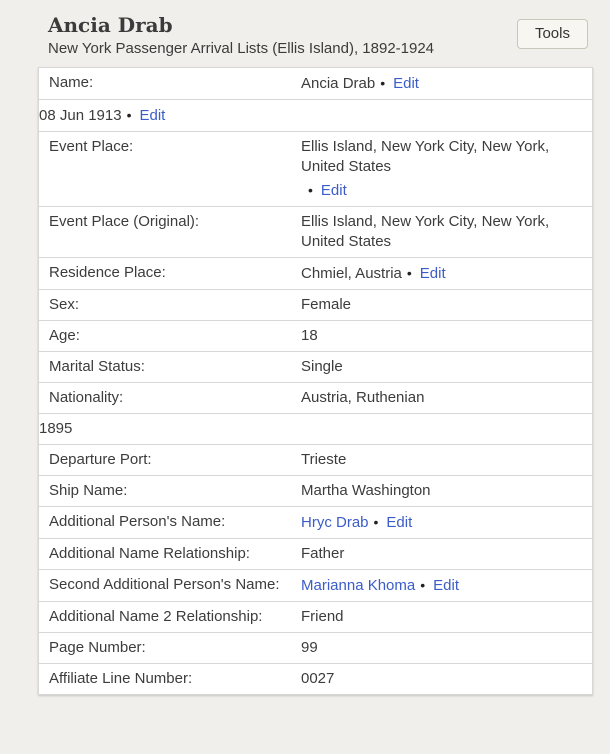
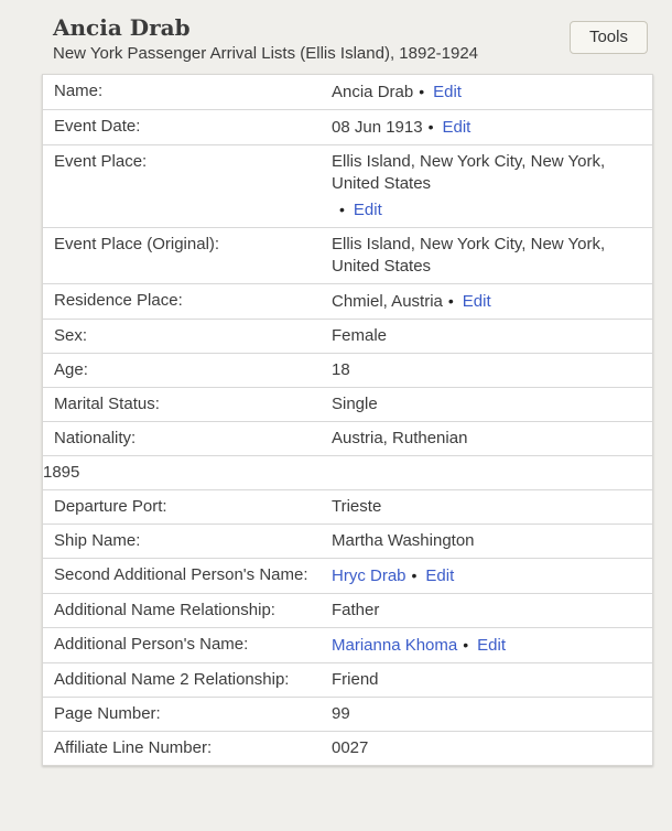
  Ancia Drab
  New York Passenger Arrival Lists (Ellis Island), 1892-1924
  Tools
  Name:
  Ancia Drab • Edit
+ Event Date:
  08 Jun 1913 • Edit
  Event Place:
  Ellis Island, New York City, New York, United States
  • Edit
  Event Place (Original):
  Ellis Island, New York City, New York, United States
  Residence Place:
  Chmiel, Austria • Edit
  Sex:
  Female
  Age:
  18
  Marital Status:
  Single
  Nationality:
  Austria, Ruthenian
  1895
  Departure Port:
  Trieste
  Ship Name:
  Martha Washington
- Additional Person's Name:
+ Second Additional Person's Name:
  Hryc Drab • Edit
  Additional Name Relationship:
  Father
- Second Additional Person's Name:
+ Additional Person's Name:
  Marianna Khoma • Edit
  Additional Name 2 Relationship:
  Friend
  Page Number:
  99
  Affiliate Line Number:
  0027
